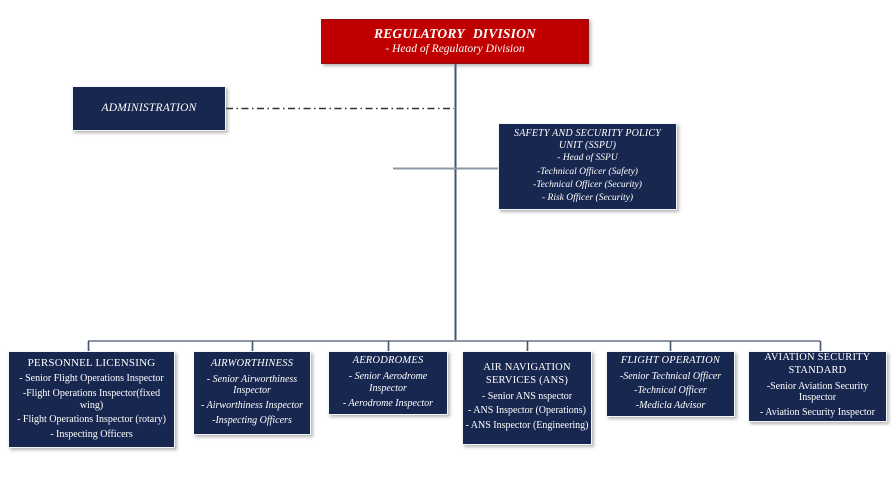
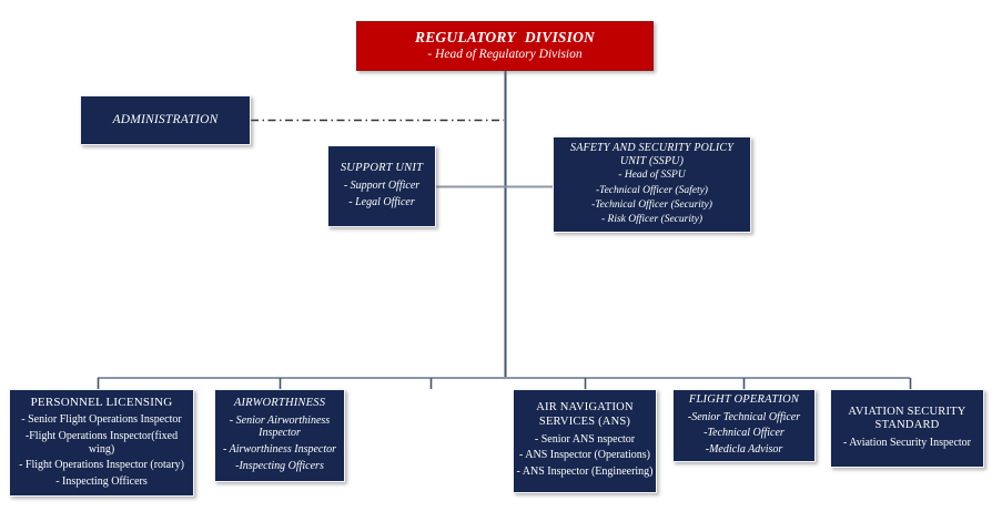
  REGULATORY DIVISION
  - Head of Regulatory Division
  ADMINISTRATION
+ SUPPORT UNIT
+ - Support Officer
+ - Legal Officer
  SAFETY AND SECURITY POLICY UNIT (SSPU)
  - Head of SSPU
  -Technical Officer (Safety)
  -Technical Officer (Security)
  - Risk Officer (Security)
  PERSONNEL LICENSING
  - Senior Flight Operations Inspector
  -Flight Operations Inspector(fixed wing)
  - Flight Operations Inspector (rotary)
  - Inspecting Officers
  AIRWORTHINESS
  - Senior Airworthiness Inspector
  - Airworthiness Inspector
  -Inspecting Officers
- AERODROMES
- - Senior Aerodrome Inspector
- - Aerodrome Inspector
  AIR NAVIGATION SERVICES (ANS)
  - Senior ANS nspector
  - ANS Inspector (Operations)
  - ANS Inspector (Engineering)
  FLIGHT OPERATION
  -Senior Technical Officer
  -Technical Officer
  -Medicla Advisor
  AVIATION SECURITY STANDARD
- -Senior Aviation Security Inspector
  - Aviation Security Inspector
